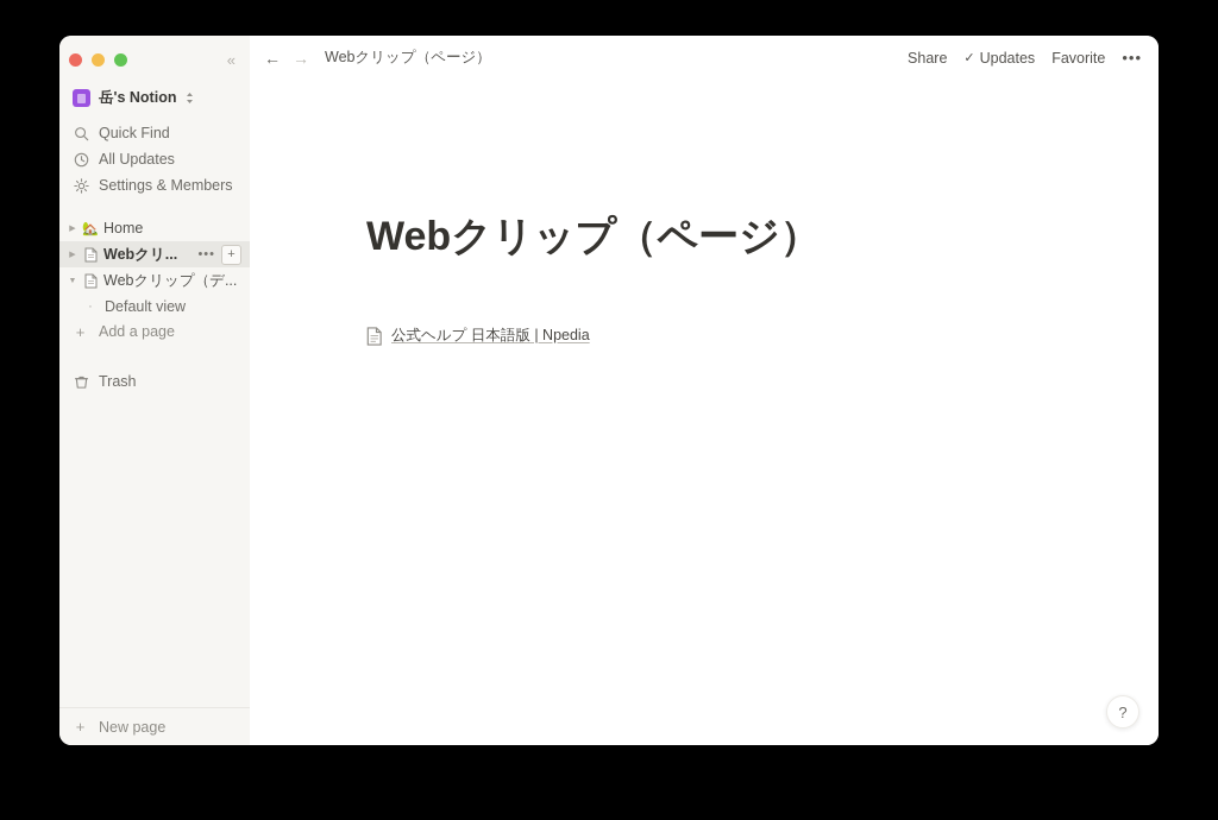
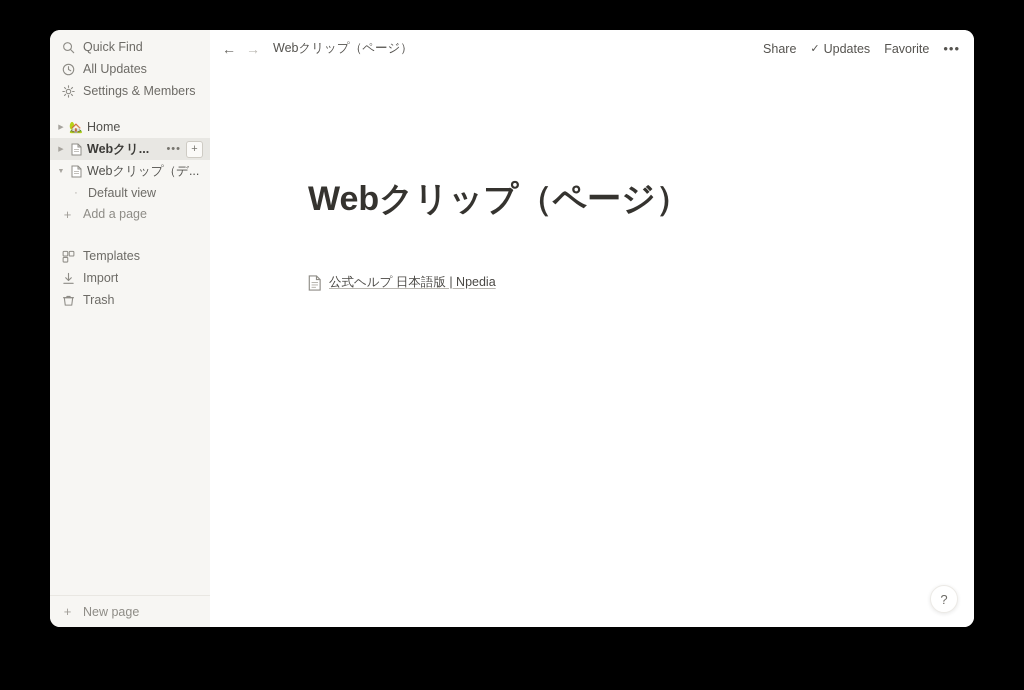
- «
- 岳's Notion
  Quick Find
  All Updates
  Settings & Members
  🏡
  Home
  Webクリ...
  •••
  +
  Webクリップ（デ...
  ·
  Default view
  +
  Add a page
+ Templates
+ Import
  Trash
  +
  New page
  ←
  →
  Webクリップ（ページ）
  Share
  ✓
  Updates
  Favorite
  •••
  Webクリップ（ページ）
  公式ヘルプ 日本語版 | Npedia
  ?
